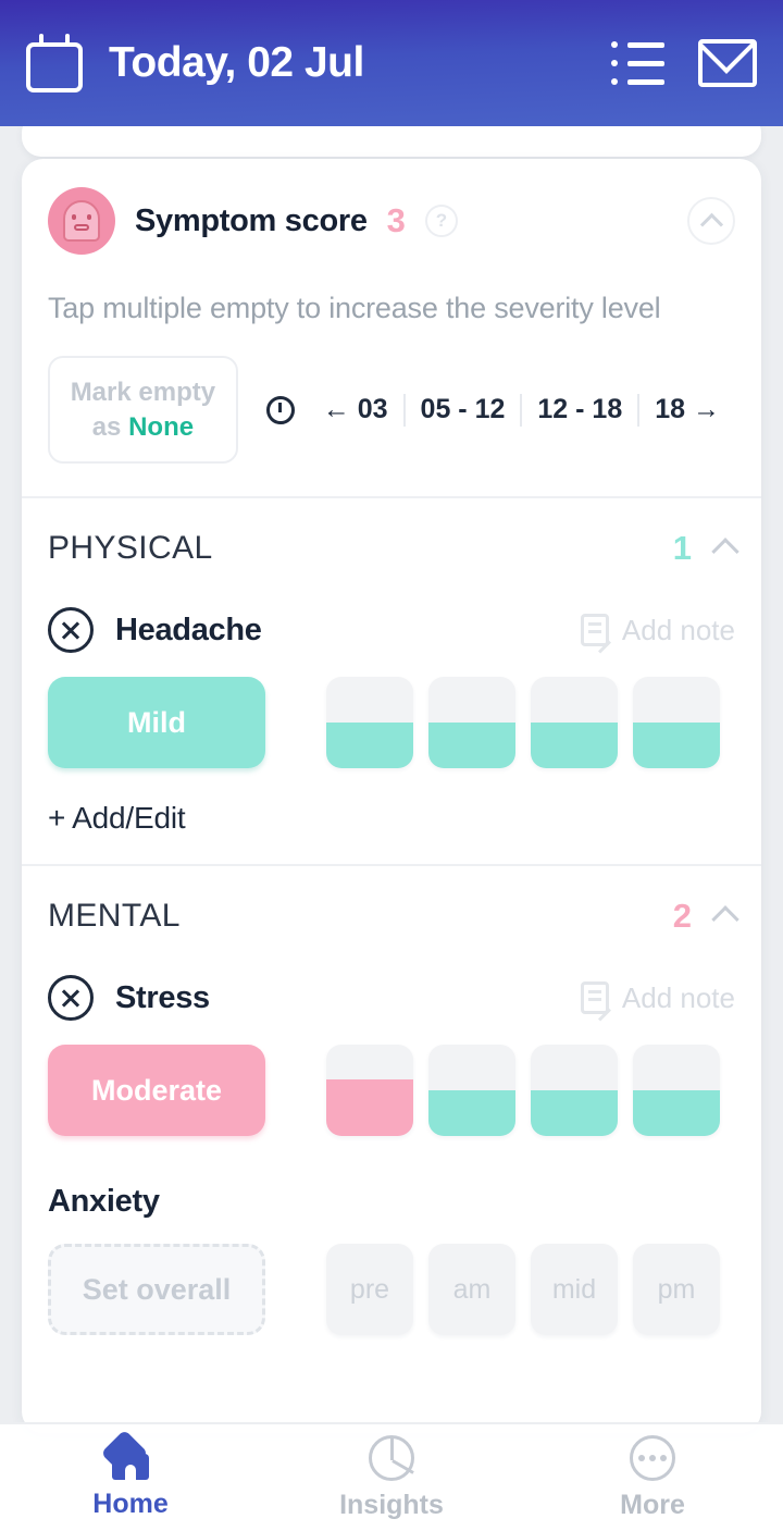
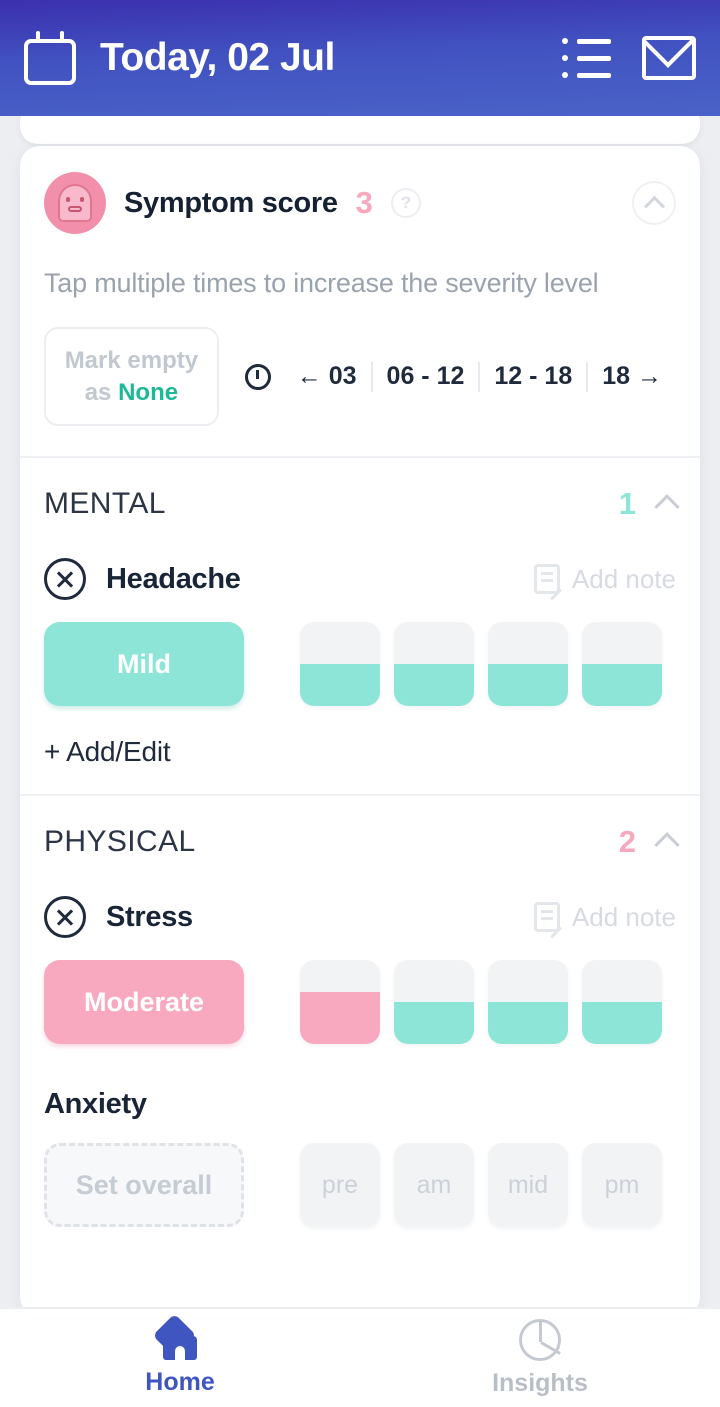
  Today, 02 Jul
  Symptom score
  3
  ?
- Tap multiple empty to increase the severity level
+ Tap multiple times to increase the severity level
  Mark empty
  as None
  ← 03
- 05 - 12
+ 06 - 12
  12 - 18
  18 →
- PHYSICAL
+ MENTAL
  1
  Headache
  Add note
  Mild
  + Add/Edit
- MENTAL
+ PHYSICAL
  2
  Stress
  Add note
  Moderate
  Anxiety
  Set overall
  pre
  am
  mid
  pm
  Home
  Insights
- More
